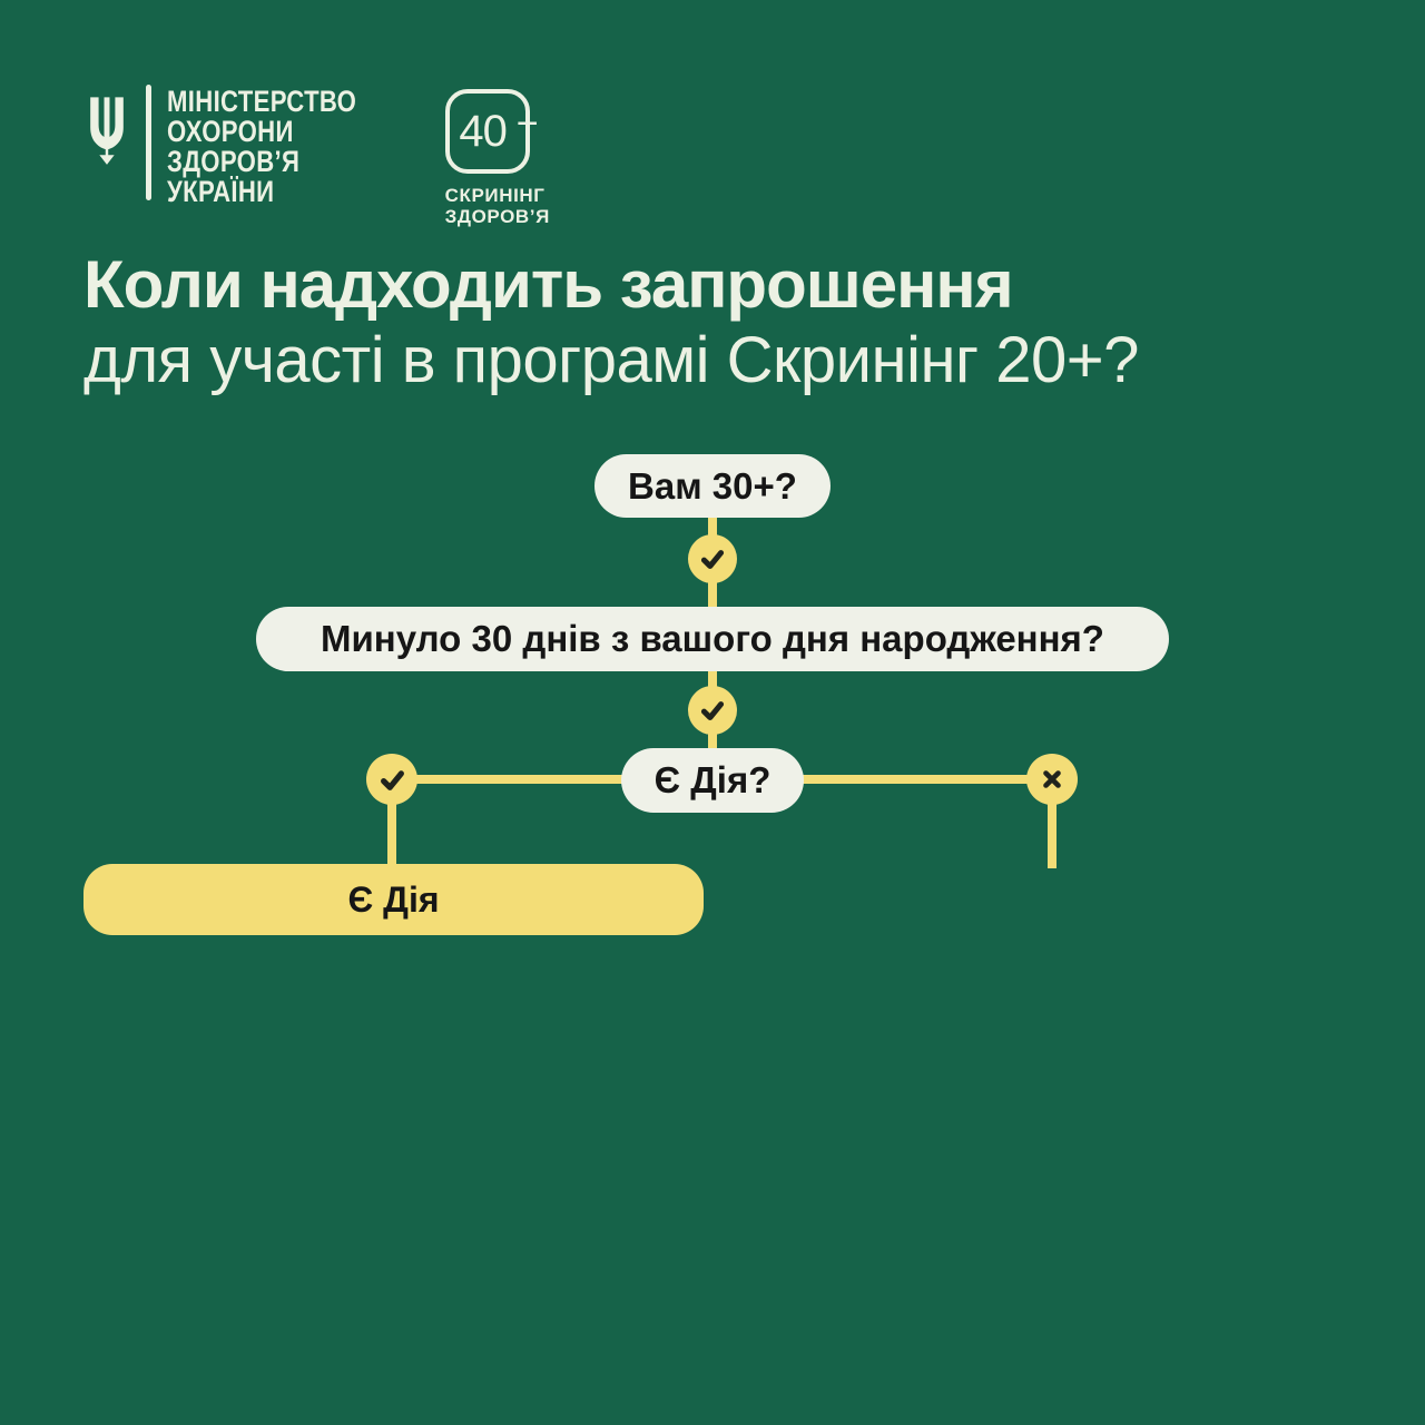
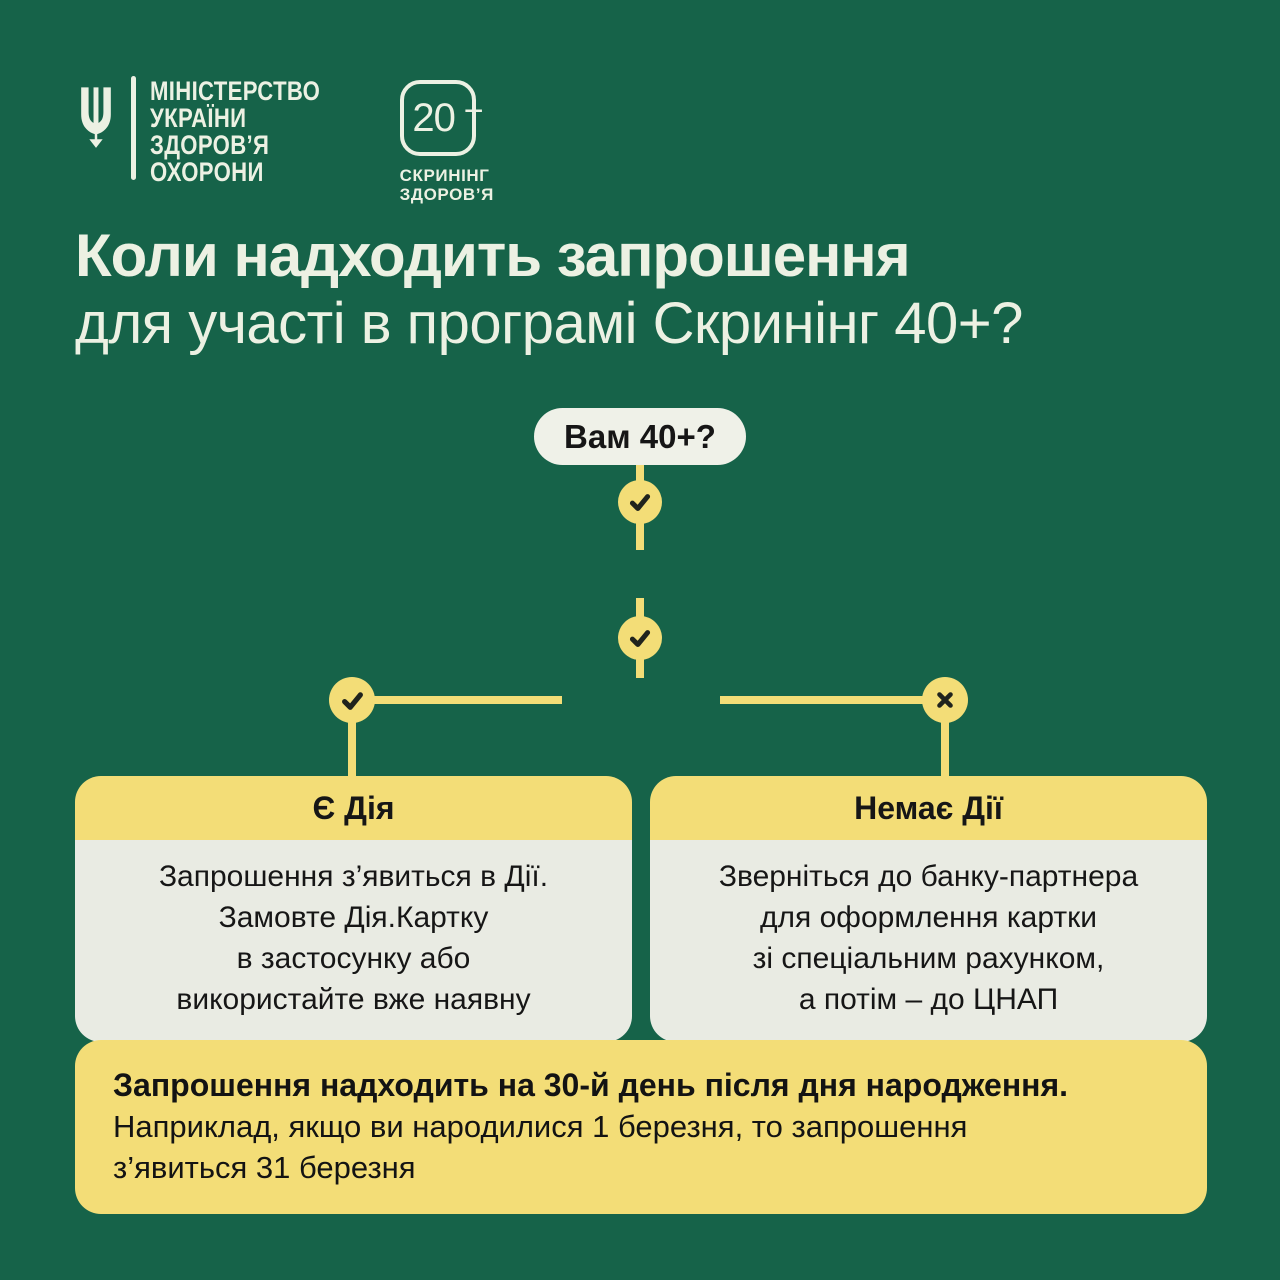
  МІНІСТЕРСТВО
- ОХОРОНИ
+ УКРАЇНИ
  ЗДОРОВ’Я
- УКРАЇНИ
+ ОХОРОНИ
- 40
+ 20
  +
  СКРИНІНГ
  ЗДОРОВ’Я
  Коли надходить запрошення
- для участі в програмі Скринінг 20+?
+ для участі в програмі Скринінг 40+?
- Вам 30+?
+ Вам 40+?
- Минуло 30 днів з вашого дня народження?
- Є Дія?
  Є Дія
+ Запрошення з’явиться в Дії.
+ Замовте Дія.Картку
+ в застосунку або
+ використайте вже наявну
+ Немає Дії
+ Зверніться до банку-партнера
+ для оформлення картки
+ зі спеціальним рахунком,
+ а потім – до ЦНАП
+ Запрошення надходить на 30-й день після дня народження.
+ Наприклад, якщо ви народилися 1 березня, то запрошення
+ з’явиться 31 березня
